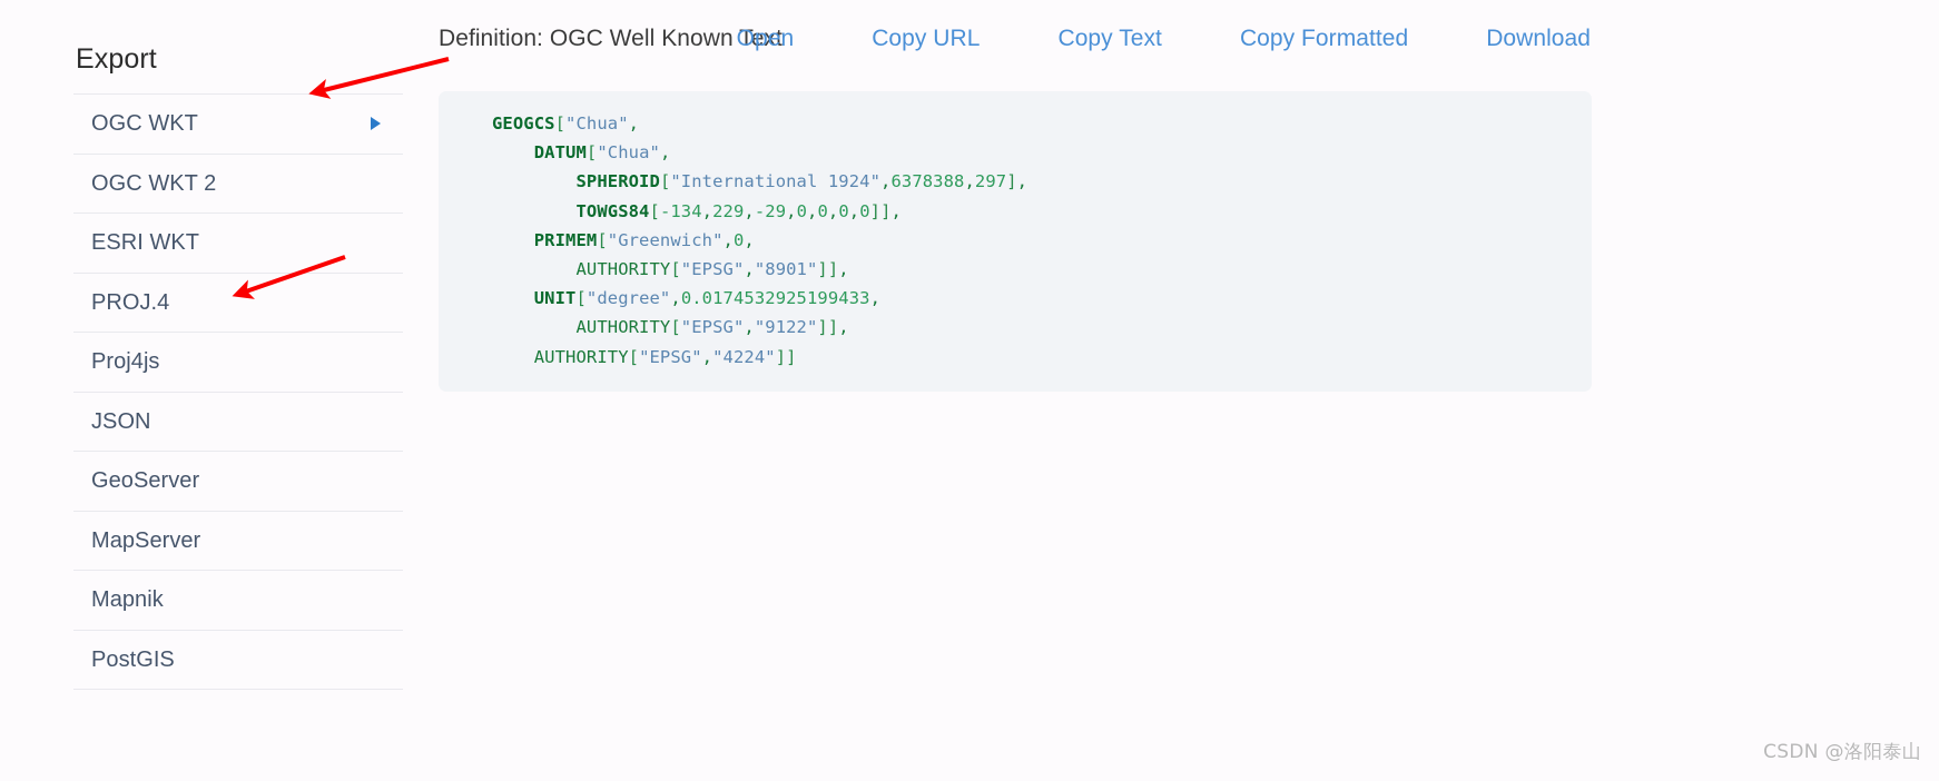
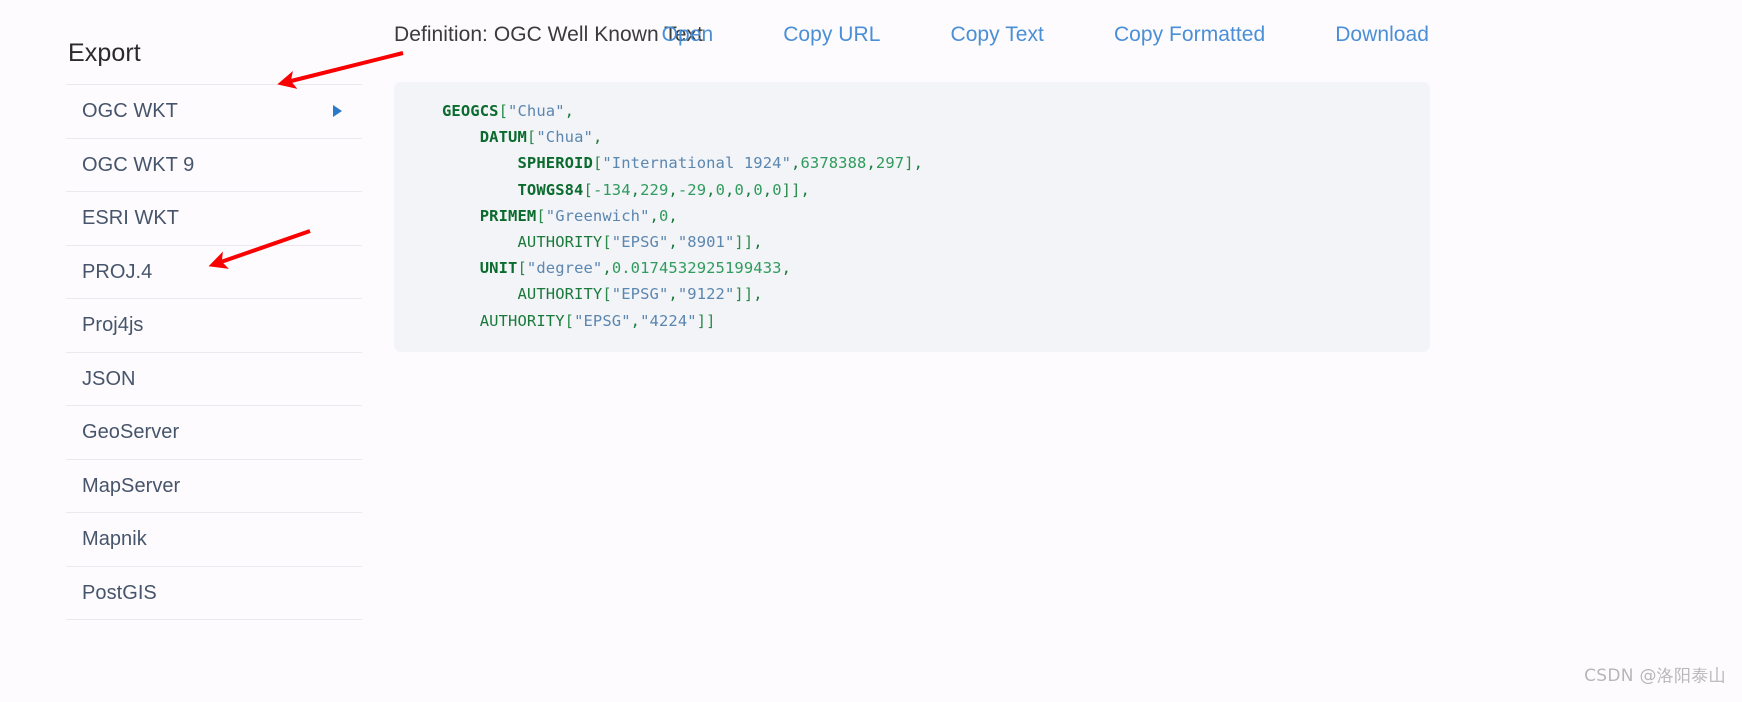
  Export
  OGC WKT
- OGC WKT 2
+ OGC WKT 9
  ESRI WKT
  PROJ.4
  Proj4js
  JSON
  GeoServer
  MapServer
  Mapnik
  PostGIS
  Definition: OGC Well Known Text
  Open
  Copy URL
  Copy Text
  Copy Formatted
  Download
  GEOGCS["Chua", DATUM["Chua", SPHEROID["International 1924",6378388,297], TOWGS84[-134,229,-29,0,0,0,0]], PRIMEM["Greenwich",0, AUTHORITY["EPSG","8901"]], UNIT["degree",0.0174532925199433, AUTHORITY["EPSG","9122"]], AUTHORITY["EPSG","4224"]]
  CSDN @洛阳泰山
